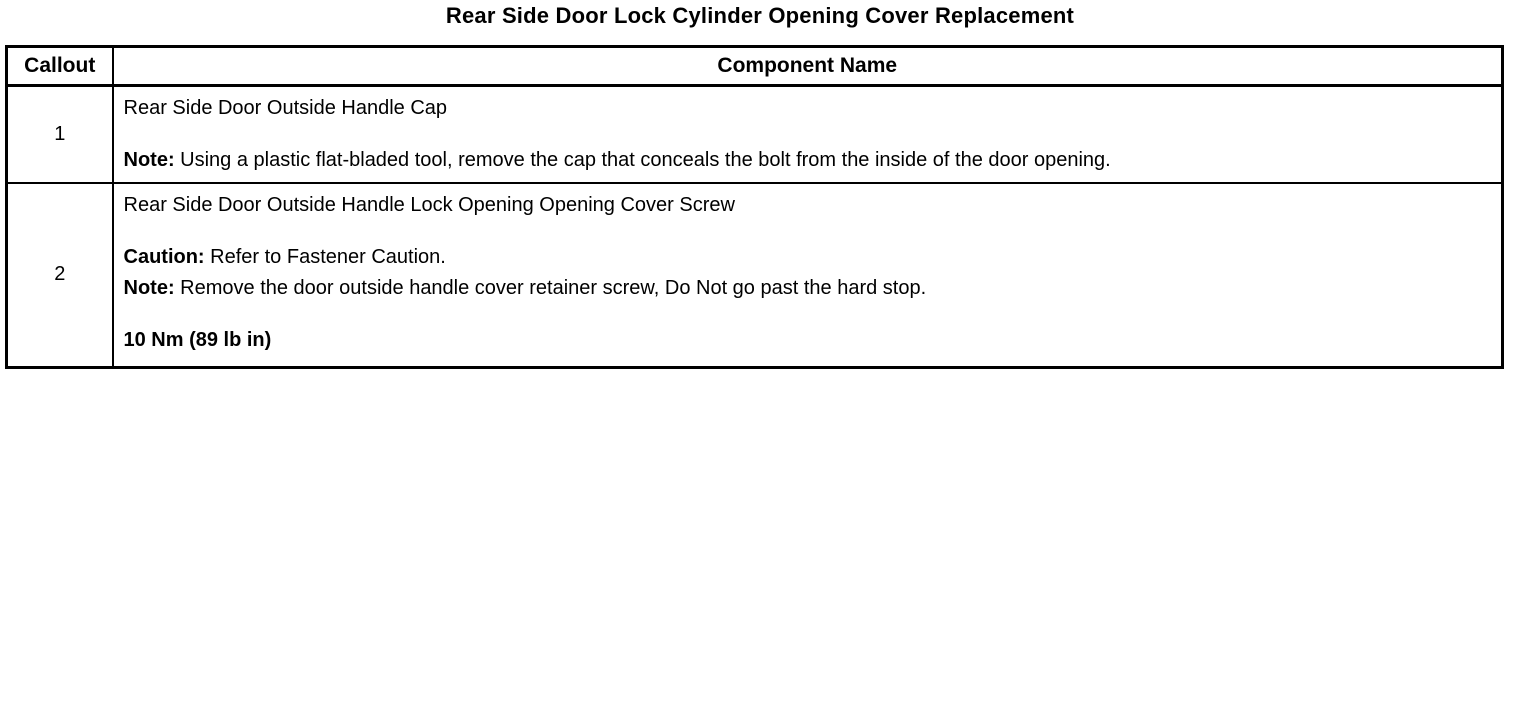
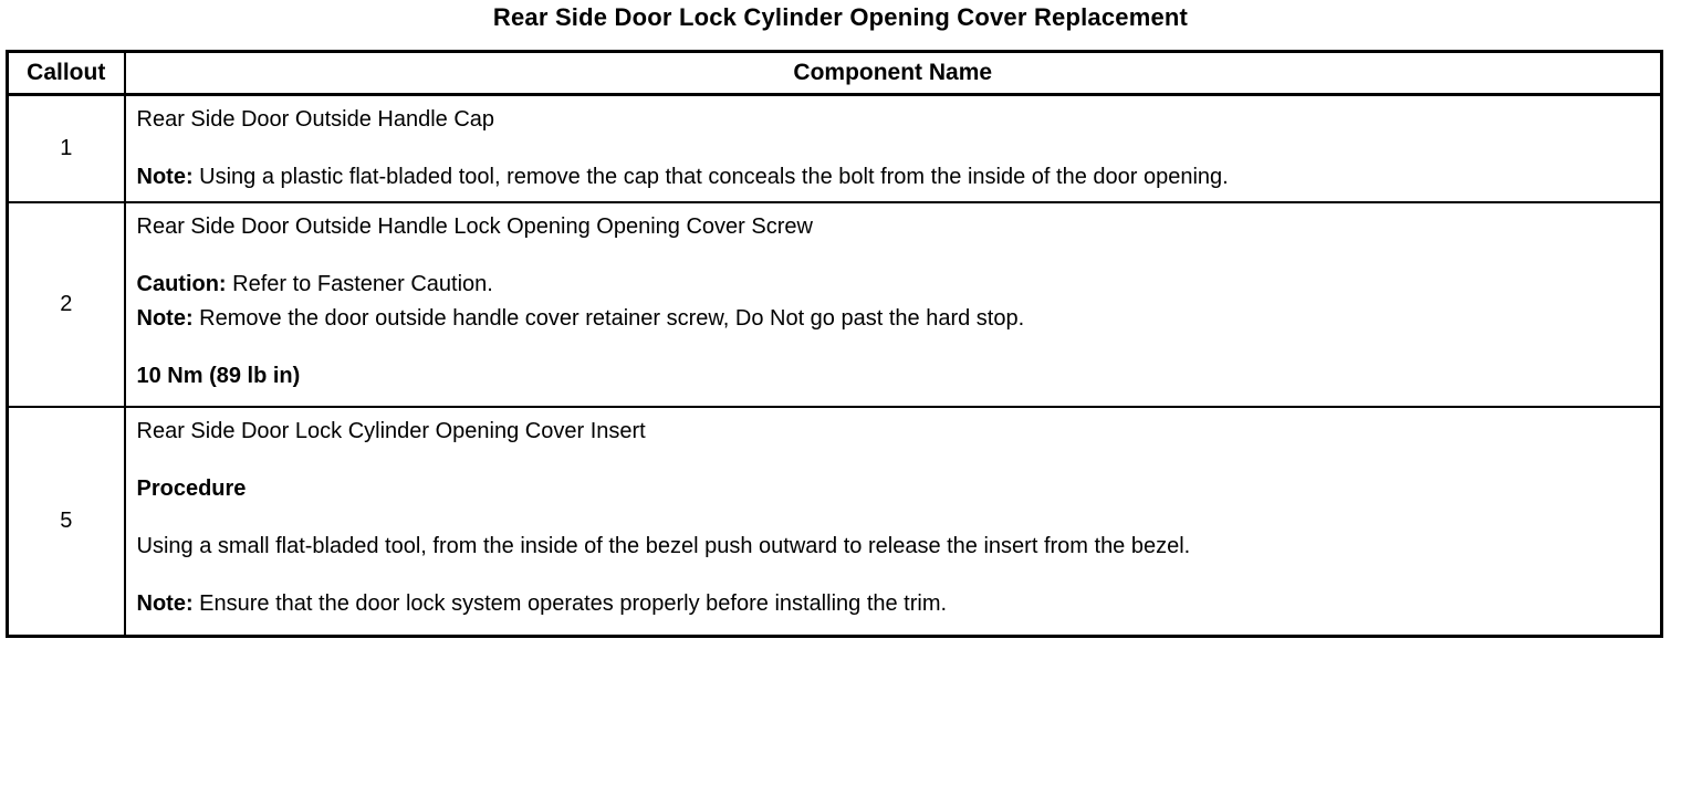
  Rear Side Door Lock Cylinder Opening Cover Replacement
  Callout	Component Name
  1	Rear Side Door Outside Handle CapNote: Using a plastic flat-bladed tool, remove the cap that conceals the bolt from the inside of the door opening.
  2	Rear Side Door Outside Handle Lock Opening Opening Cover ScrewCaution: Refer to Fastener Caution.Note: Remove the door outside handle cover retainer screw, Do Not go past the hard stop.10 Nm (89 lb in)
+ 5	Rear Side Door Lock Cylinder Opening Cover InsertProcedureUsing a small flat-bladed tool, from the inside of the bezel push outward to release the insert from the bezel.Note: Ensure that the door lock system operates properly before installing the trim.
